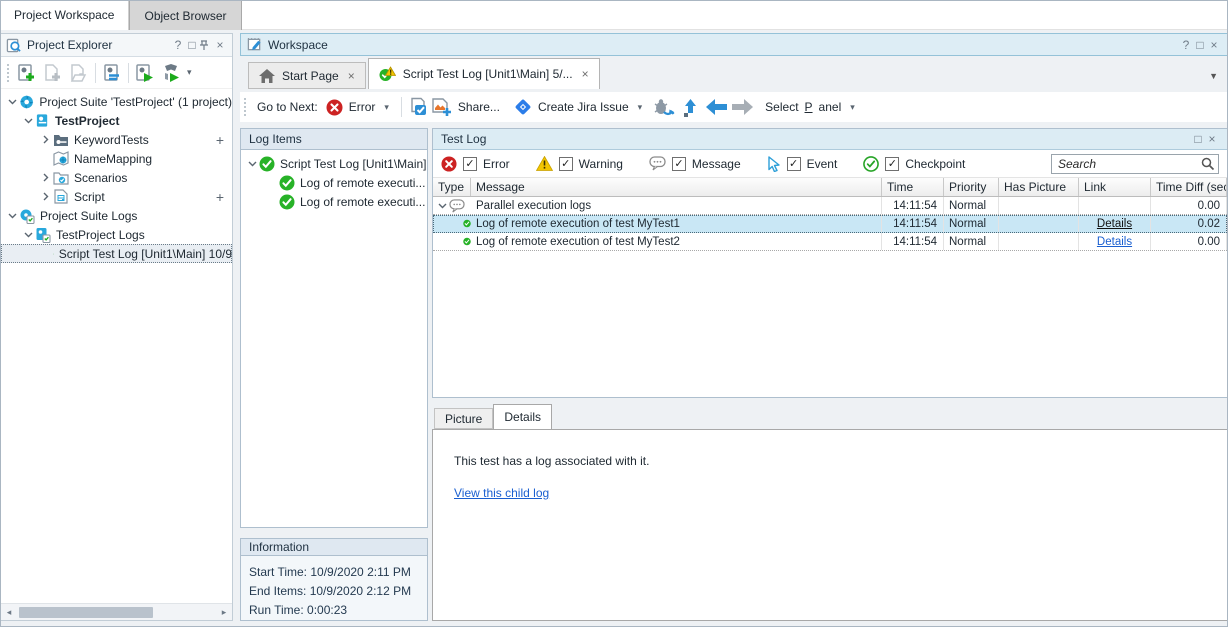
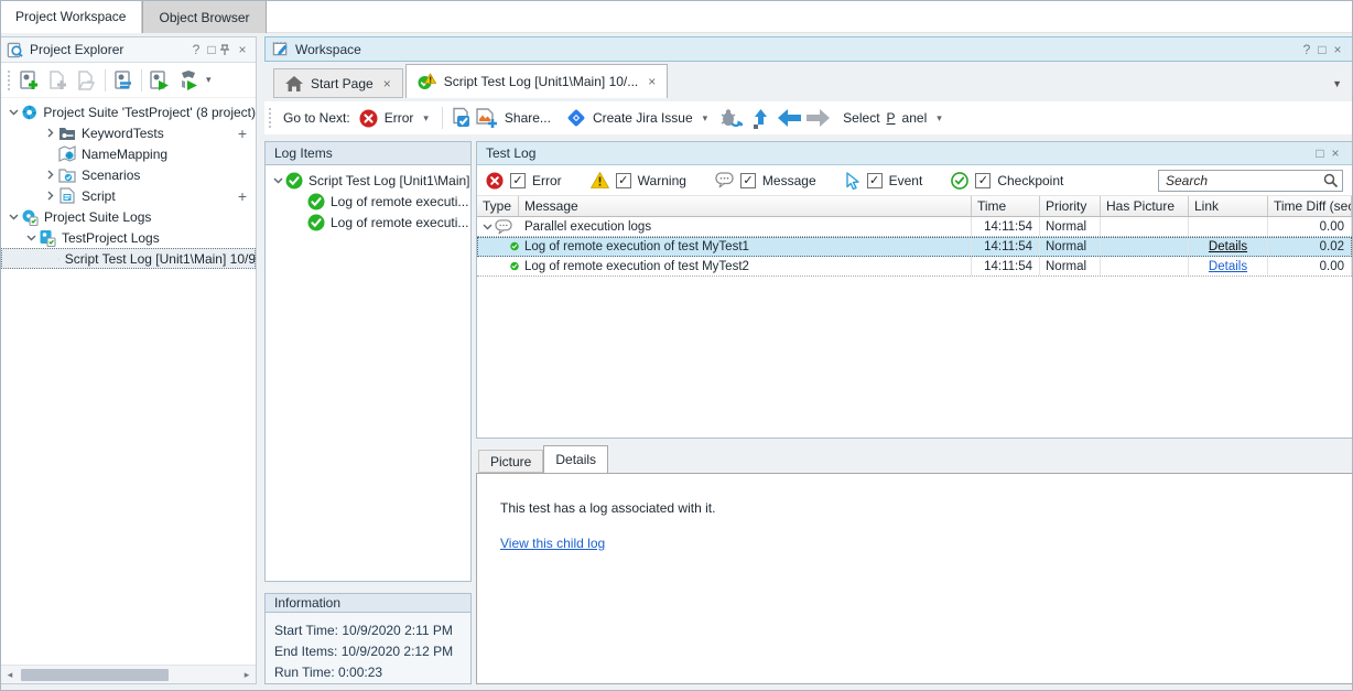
  Project Workspace
  Object Browser
  Project Explorer
  ?
  □
  ×
  ▾
- Project Suite 'TestProject' (1 project)
+ Project Suite 'TestProject' (8 project)
- TestProject
  KeywordTests
  +
  NameMapping
  Scenarios
  Script
  +
  Project Suite Logs
  TestProject Logs
  Script Test Log [Unit1\Main] 10/9
  ◂
  ▸
  Workspace
  ?
  □
  ×
  Start Page
  ×
- Script Test Log [Unit1\Main] 5/...
+ Script Test Log [Unit1\Main] 10/...
  ×
  ▼
  Go to Next:
  Error
  ▾
  Share...
  Create Jira Issue
  ▾
  Select
  P
  anel
  ▾
  Log Items
  Script Test Log [Unit1\Main]
  Log of remote executi...
  Log of remote executi...
  Information
  Start Time: 10/9/2020 2:11 PM
  End Items: 10/9/2020 2:12 PM
  Run Time: 0:00:23
  Test Log
  □
  ×
  ✓
  Error
  ✓
  Warning
  ✓
  Message
  ✓
  Event
  ✓
  Checkpoint
  Search
  Type
  Message
  Time
  Priority
  Has Picture
  Link
  Time Diff (sec
  Parallel execution logs
  14:11:54
  Normal
  0.00
  Log of remote execution of test MyTest1
  14:11:54
  Normal
  Details
  0.02
  Log of remote execution of test MyTest2
  14:11:54
  Normal
  Details
  0.00
  Picture
  Details
  This test has a log associated with it.
  View this child log
